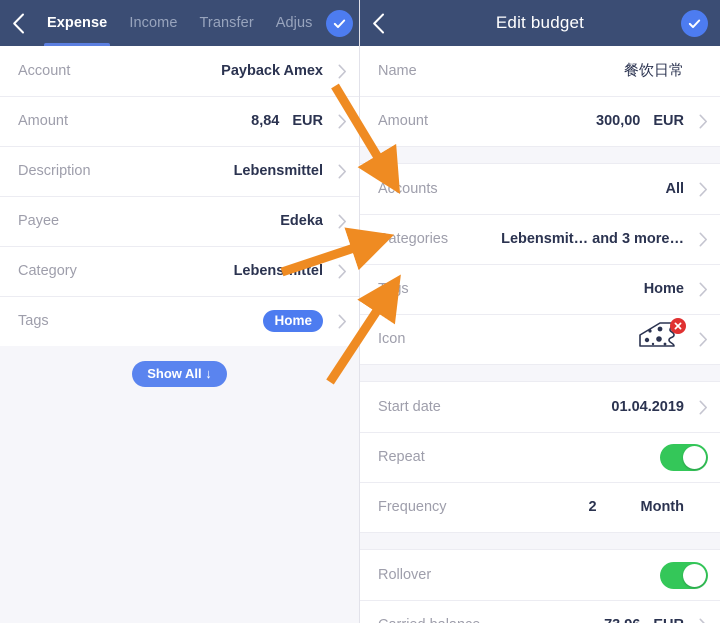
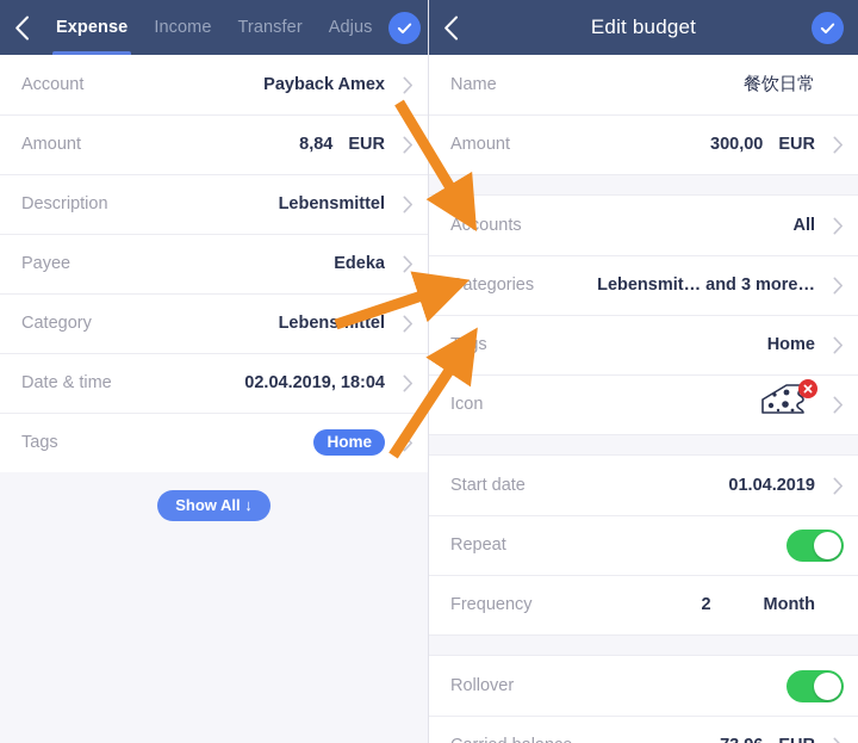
  Expense
  Income
  Transfer
  Adjus
  Account
  Payback Amex
  Amount
  8,84
  EUR
  Description
  Lebensmittel
  Payee
  Edeka
  Category
  Lebensittel
+ Date & time
+ 02.04.2019, 18:04
  Tags
  Home
  Show All ↓
  Edit budget
  Name
  餐饮日常
  Amount
  300,00
  EUR
  Accounts
  All
  Categories
  Lebensmit… and 3 more…
  Tags
  Home
  Icon
  Start date
  01.04.2019
  Repeat
  Frequency
  2
  Month
  Rollover
